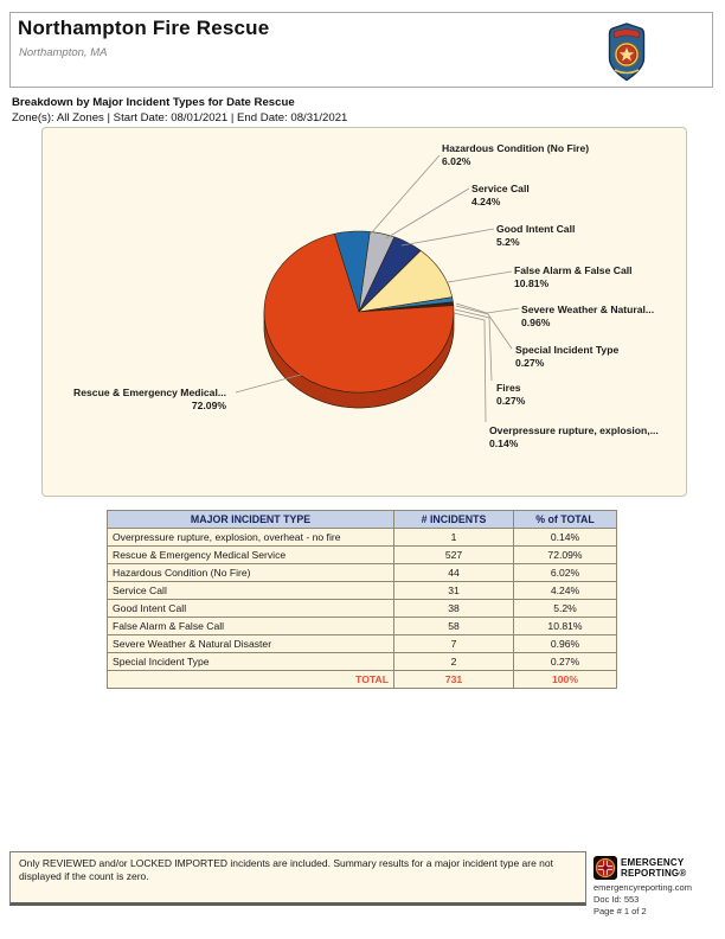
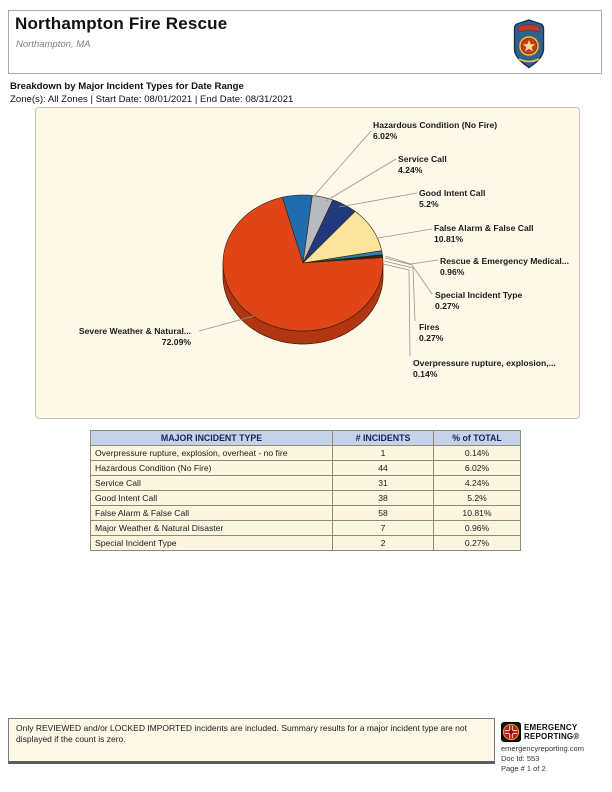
  Northampton Fire Rescue
  Northampton, MA
- Breakdown by Major Incident Types for Date Rescue
+ Breakdown by Major Incident Types for Date Range
  Zone(s): All Zones | Start Date: 08/01/2021 | End Date: 08/31/2021
  Hazardous Condition (No Fire)
  6.02%
  Service Call
  4.24%
  Good Intent Call
  5.2%
  False Alarm & False Call
  10.81%
- Severe Weather & Natural...
+ Rescue & Emergency Medical...
  0.96%
  Special Incident Type
  0.27%
  Fires
  0.27%
  Overpressure rupture, explosion,...
  0.14%
- Rescue & Emergency Medical...
+ Severe Weather & Natural...
  72.09%
  MAJOR INCIDENT TYPE	# INCIDENTS	% of TOTAL
  Overpressure rupture, explosion, overheat - no fire	1	0.14%
- Rescue & Emergency Medical Service	527	72.09%
  Hazardous Condition (No Fire)	44	6.02%
  Service Call	31	4.24%
  Good Intent Call	38	5.2%
  False Alarm & False Call	58	10.81%
- Severe Weather & Natural Disaster	7	0.96%
+ Major Weather & Natural Disaster	7	0.96%
  Special Incident Type	2	0.27%
- TOTAL	731	100%
  Only REVIEWED and/or LOCKED IMPORTED incidents are included. Summary results for a major incident type are not displayed if the count is zero.
  EMERGENCY
  REPORTING®
  emergencyreporting.com
  Doc Id: 553
  Page # 1 of 2
